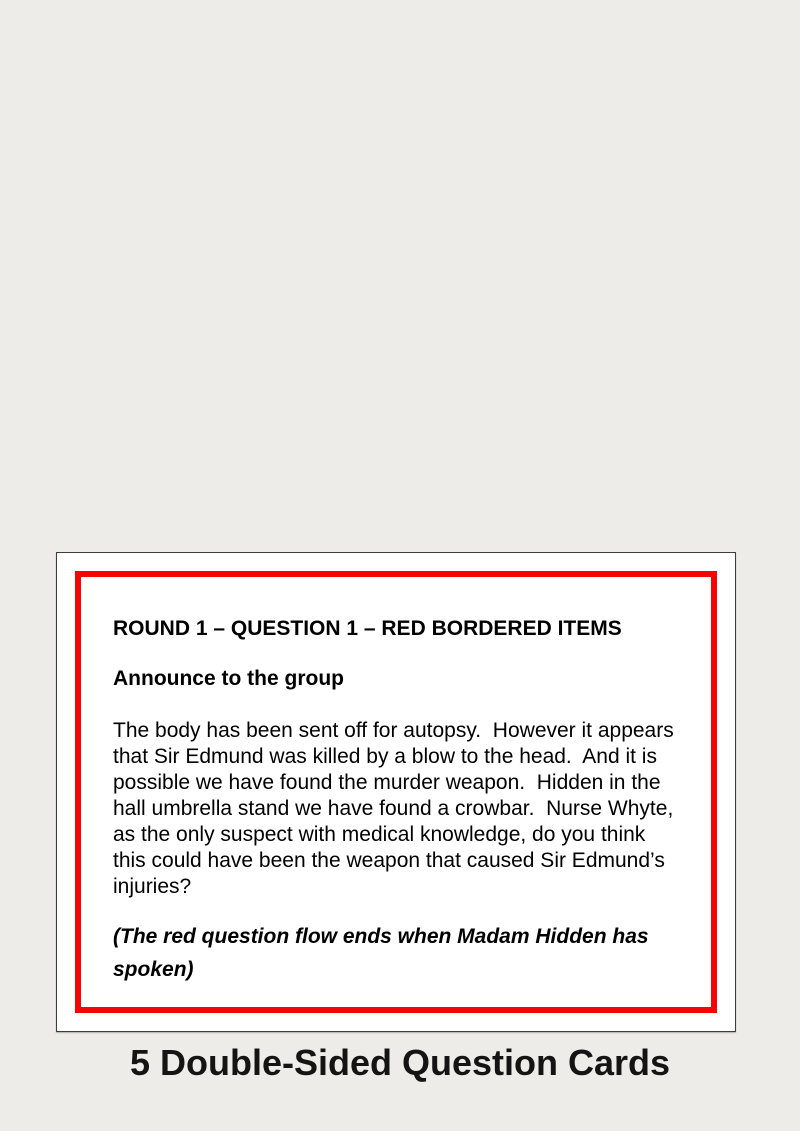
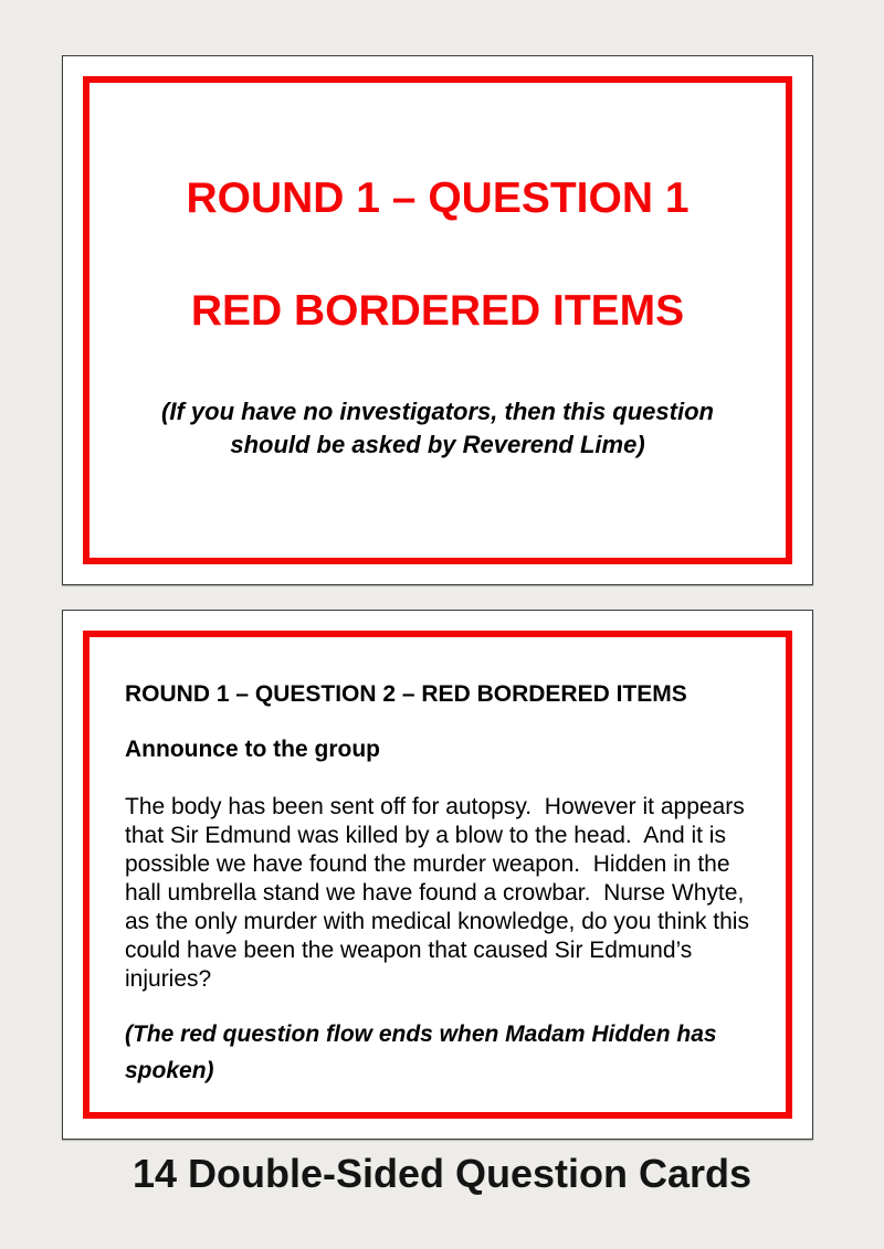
+ ROUND 1 – QUESTION 1
+ RED BORDERED ITEMS
+ (If you have no investigators, then this question should be asked by Reverend Lime)
- ROUND 1 – QUESTION 1 – RED BORDERED ITEMS
+ ROUND 1 – QUESTION 2 – RED BORDERED ITEMS
  Announce to the group
- The body has been sent off for autopsy. However it appears that Sir Edmund was killed by a blow to the head. And it is possible we have found the murder weapon. Hidden in the hall umbrella stand we have found a crowbar. Nurse Whyte, as the only suspect with medical knowledge, do you think this could have been the weapon that caused Sir Edmund’s injuries?
+ The body has been sent off for autopsy. However it appears that Sir Edmund was killed by a blow to the head. And it is possible we have found the murder weapon. Hidden in the hall umbrella stand we have found a crowbar. Nurse Whyte, as the only murder with medical knowledge, do you think this could have been the weapon that caused Sir Edmund’s injuries?
  (The red question flow ends when Madam Hidden has spoken)
- 5 Double-Sided Question Cards
+ 14 Double-Sided Question Cards
